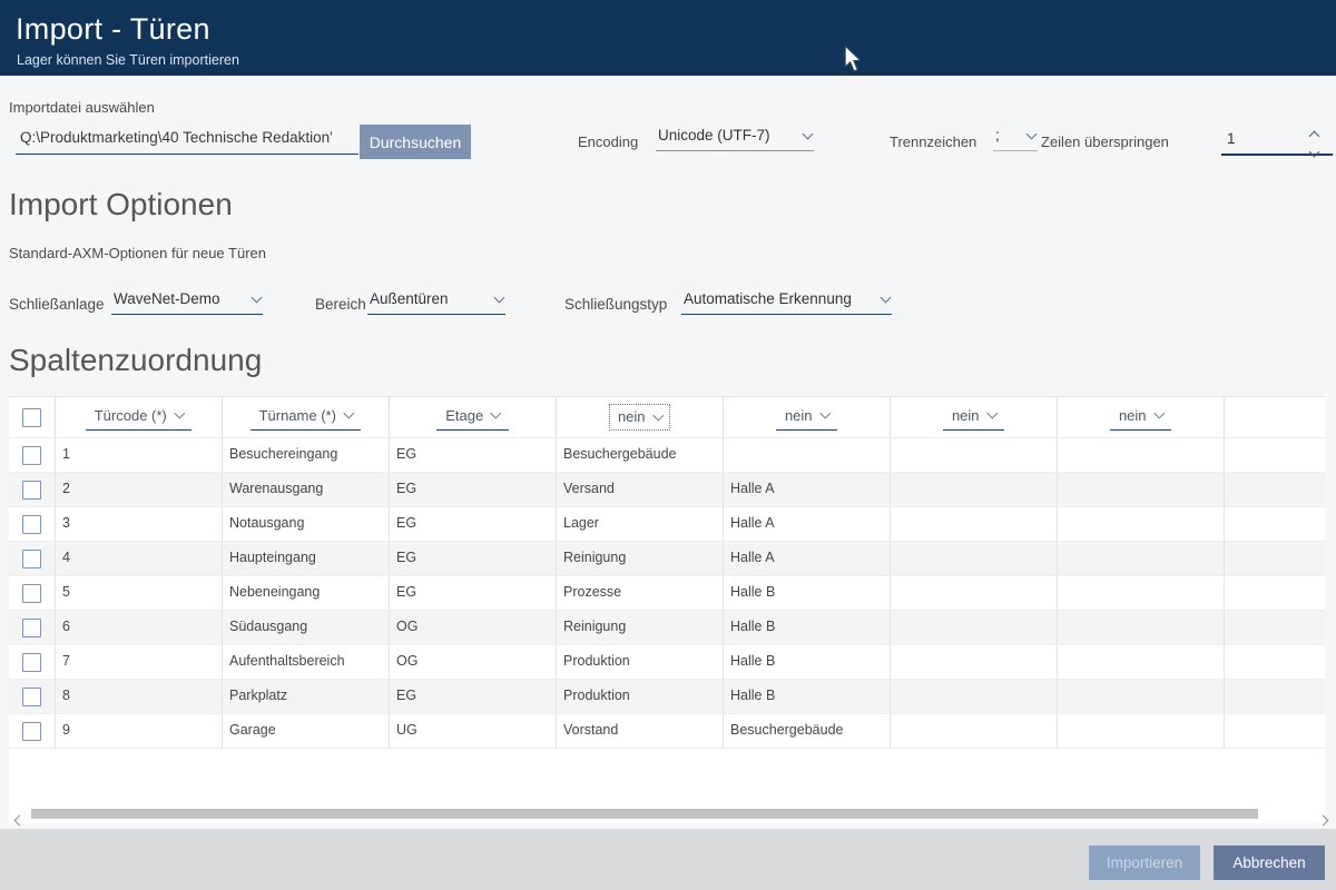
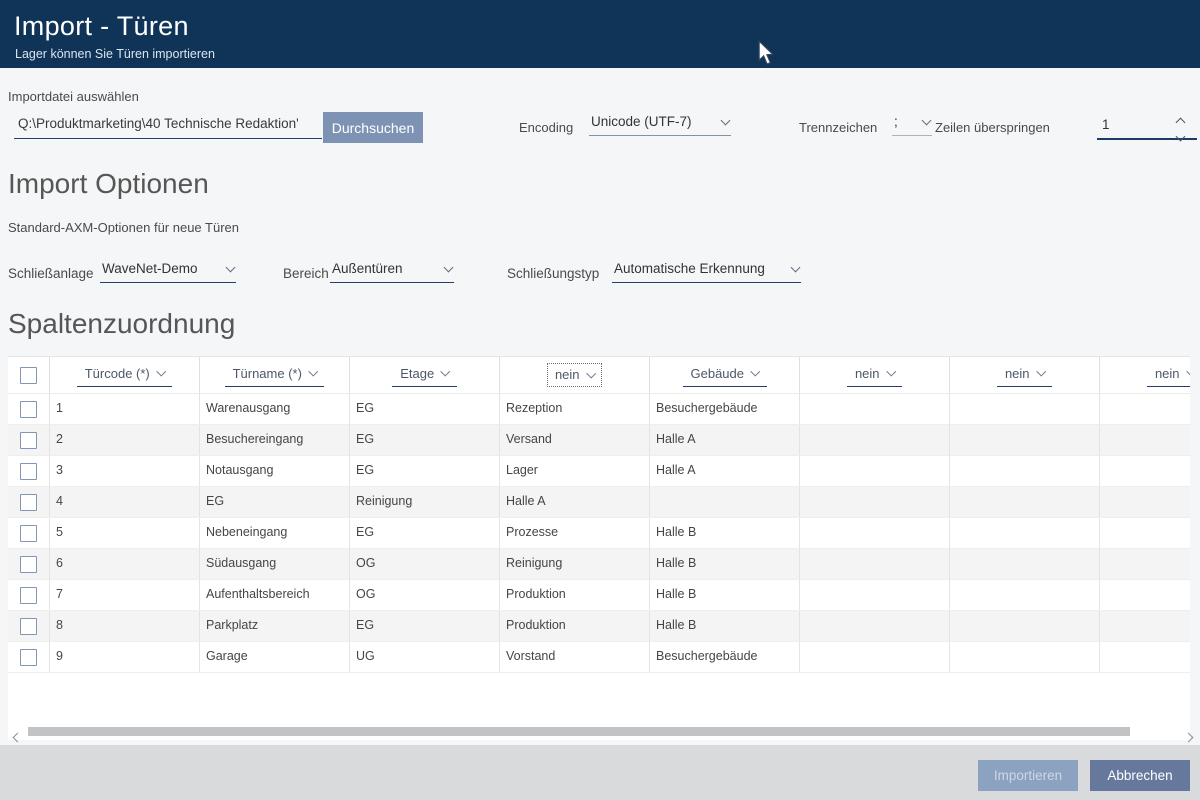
  Import - Türen
  Lager können Sie Türen importieren
  Importdatei auswählen
  Q:\Produktmarketing\40 Technische Redaktion'
  Durchsuchen
  Encoding
  Unicode (UTF-7)
  Trennzeichen
  ;
  Zeilen überspringen
  1
  Import Optionen
  Standard-AXM-Optionen für neue Türen
  Schließanlage
  WaveNet-Demo
  Bereich
  Außentüren
  Schließungstyp
  Automatische Erkennung
  Spaltenzuordnung
  Türcode (*)
  Türname (*)
  Etage
  nein
+ Gebäude
  nein
  nein
  nein
  1
- Besuchereingang
+ Warenausgang
  EG
+ Rezeption
  Besuchergebäude
  2
- Warenausgang
+ Besuchereingang
  EG
  Versand
  Halle A
  3
  Notausgang
  EG
  Lager
  Halle A
  4
- Haupteingang
  EG
  Reinigung
  Halle A
  5
  Nebeneingang
  EG
  Prozesse
  Halle B
  6
  Südausgang
  OG
  Reinigung
  Halle B
  7
  Aufenthaltsbereich
  OG
  Produktion
  Halle B
  8
  Parkplatz
  EG
  Produktion
  Halle B
  9
  Garage
  UG
  Vorstand
  Besuchergebäude
  Importieren
  Abbrechen
